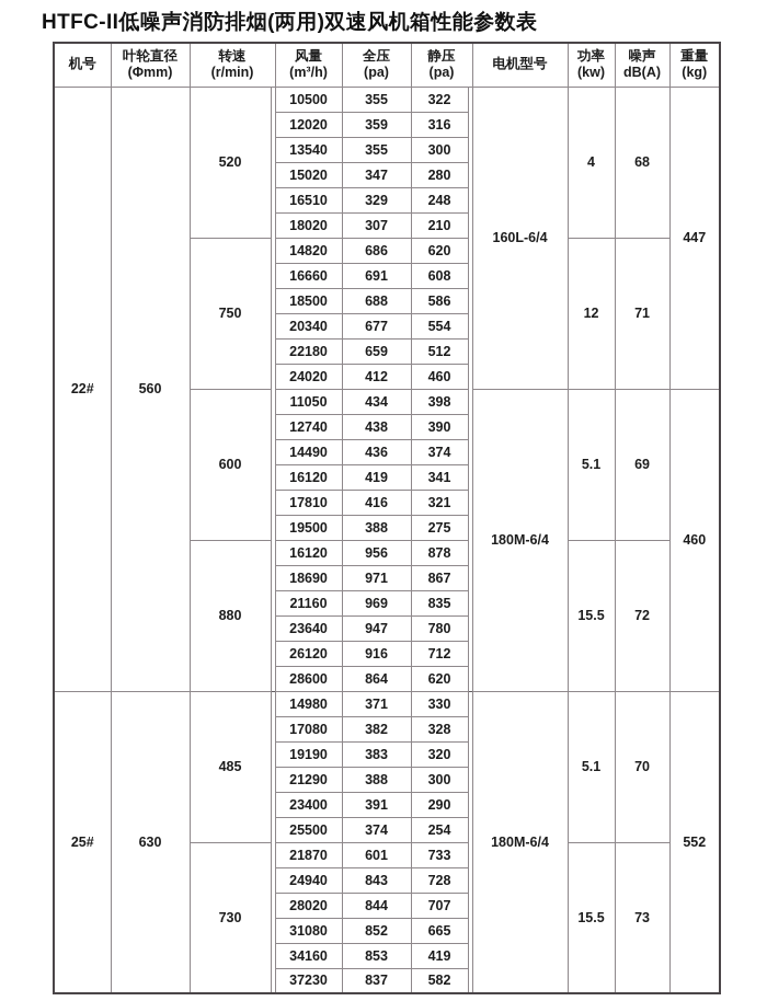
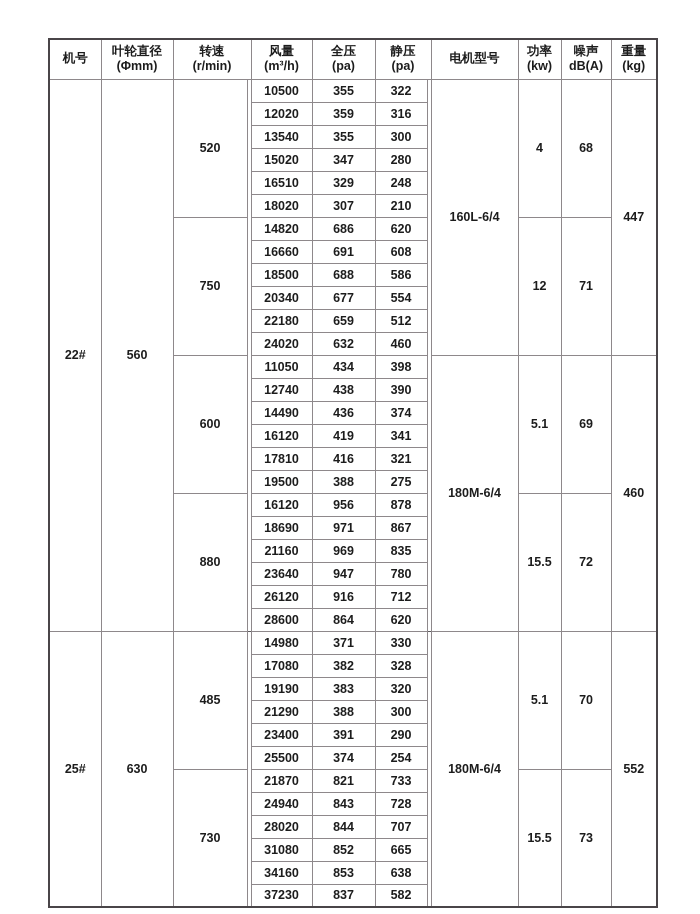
- HTFC-II低噪声消防排烟(两用)双速风机箱性能参数表
  机号	叶轮直径(Φmm)	转速(r/min)	风量(m³/h)	全压(pa)	静压(pa)	电机型号	功率(kw)	噪声dB(A)	重量(kg)
  22#	560	520		10500	355	322		160L-6/4	4	68	447
  	12020	359	316
  	13540	355	300
  	15020	347	280
  	16510	329	248
  	18020	307	210
  750		14820	686	620		12	71
  	16660	691	608
  	18500	688	586
  	20340	677	554
  	22180	659	512
- 	24020	412	460
+ 	24020	632	460
  600		11050	434	398		180M-6/4	5.1	69	460
  	12740	438	390
  	14490	436	374
  	16120	419	341
  	17810	416	321
  	19500	388	275
  880		16120	956	878		15.5	72
  	18690	971	867
  	21160	969	835
  	23640	947	780
  	26120	916	712
  	28600	864	620
  25#	630	485		14980	371	330		180M-6/4	5.1	70	552
  	17080	382	328
  	19190	383	320
  	21290	388	300
  	23400	391	290
  	25500	374	254
- 730		21870	601	733		15.5	73
+ 730		21870	821	733		15.5	73
  	24940	843	728
  	28020	844	707
  	31080	852	665
- 	34160	853	419
+ 	34160	853	638
  	37230	837	582
